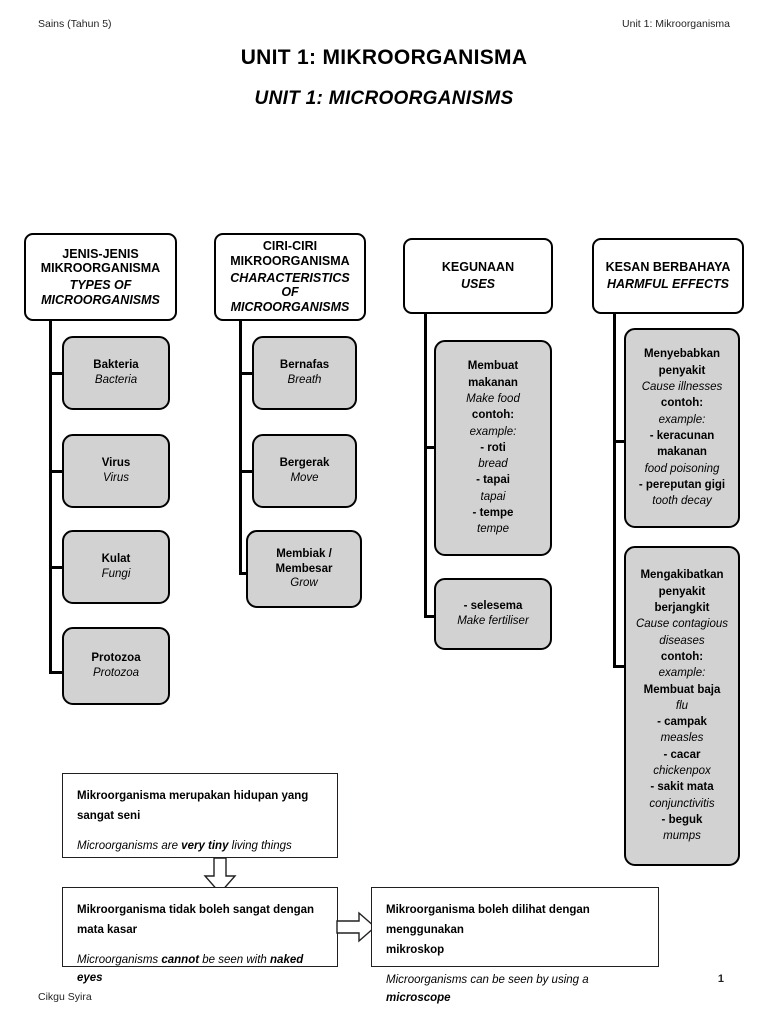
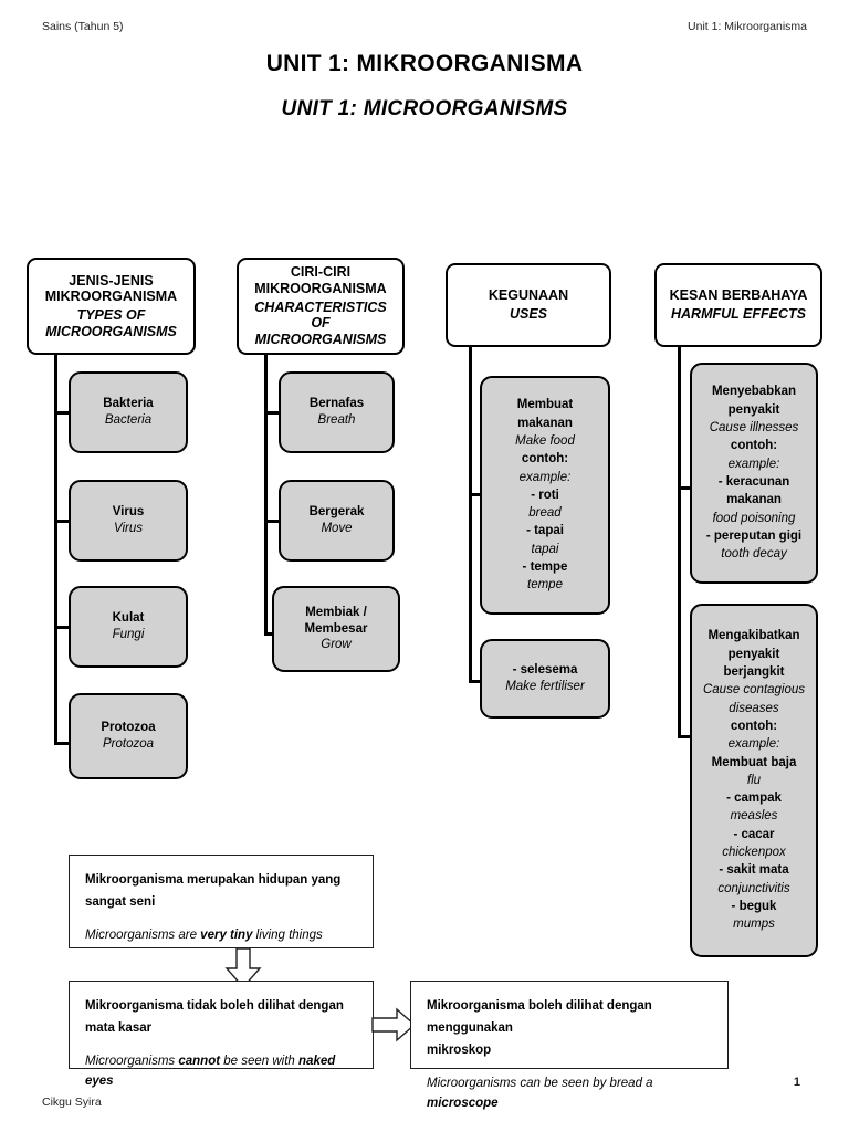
  Sains (Tahun 5)
  Unit 1: Mikroorganisma
  UNIT 1: MIKROORGANISMA
  UNIT 1: MICROORGANISMS
  JENIS-JENIS MIKROORGANISMA
  TYPES OF MICROORGANISMS
  Bakteria
  Bacteria
  Virus
  Virus
  Kulat
  Fungi
  Protozoa
  Protozoa
  CIRI-CIRI MIKROORGANISMA
  CHARACTERISTICS OF MICROORGANISMS
  Bernafas
  Breath
  Bergerak
  Move
  Membiak /
  Membesar
  Grow
  KEGUNAAN
  USES
  Membuat makanan
  Make food
  contoh:
  example:
  - roti
  bread
  - tapai
  tapai
  - tempe
  tempe
  - selesema
  Make fertiliser
  KESAN BERBAHAYA
  HARMFUL EFFECTS
  Menyebabkan
  penyakit
  Cause illnesses
  contoh:
  example:
  - keracunan
  makanan
  food poisoning
  - pereputan gigi
  tooth decay
  Mengakibatkan
  penyakit berjangkit
  Cause contagious
  diseases
  contoh:
  example:
  Membuat baja
  flu
  - campak
  measles
  - cacar
  chickenpox
  - sakit mata
  conjunctivitis
  - beguk
  mumps
  Mikroorganisma merupakan hidupan yang
  sangat seni
  Microorganisms are very tiny living things
- Mikroorganisma tidak boleh sangat dengan
+ Mikroorganisma tidak boleh dilihat dengan
  mata kasar
  Microorganisms cannot be seen with naked eyes
  Mikroorganisma boleh dilihat dengan menggunakan
  mikroskop
- Microorganisms can be seen by using a microscope
+ Microorganisms can be seen by bread a microscope
  Cikgu Syira
  1
